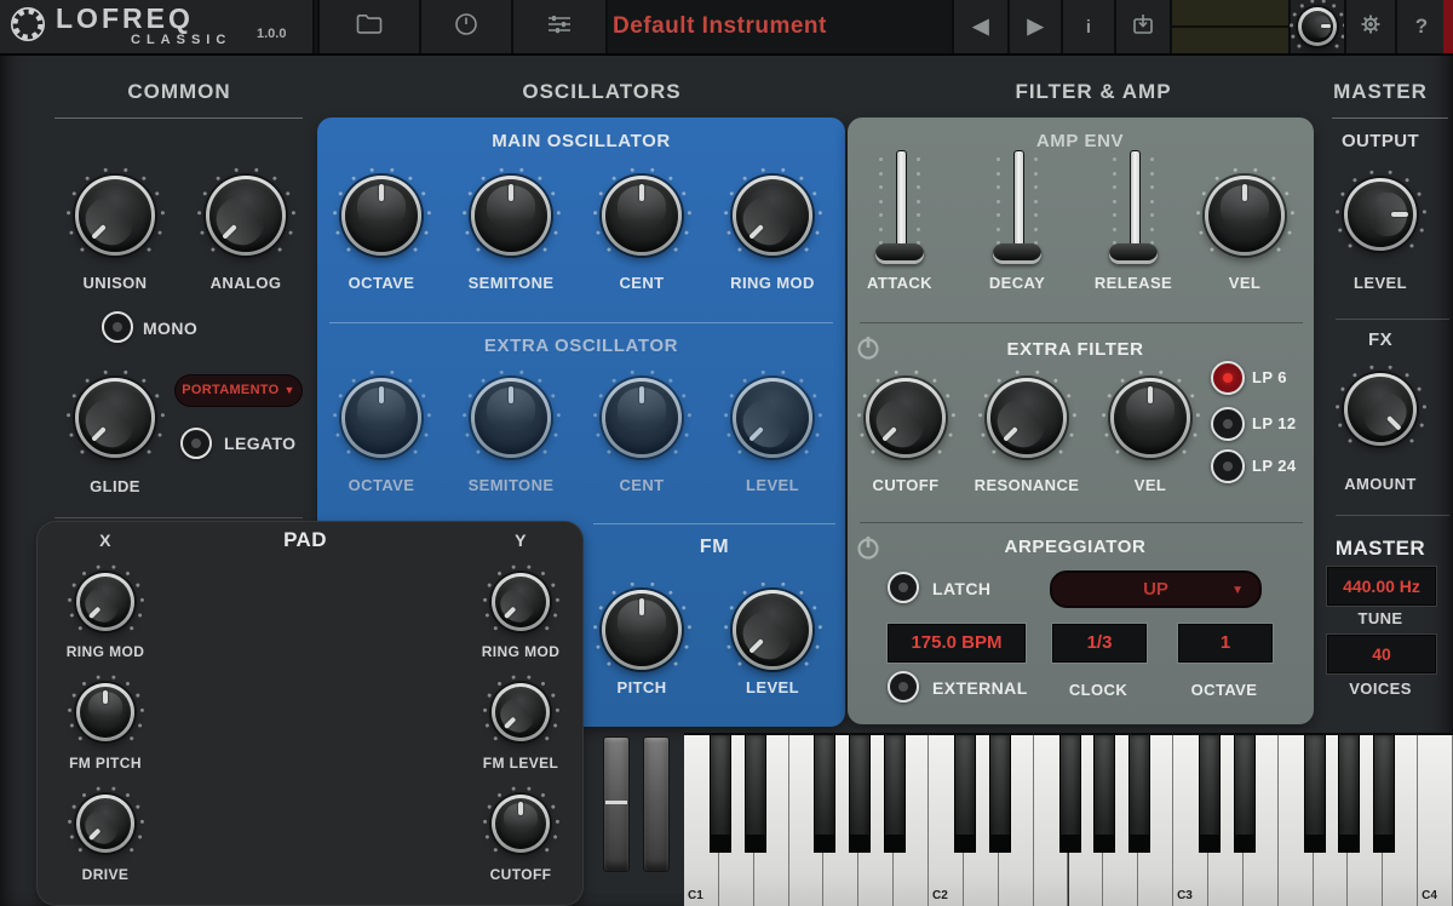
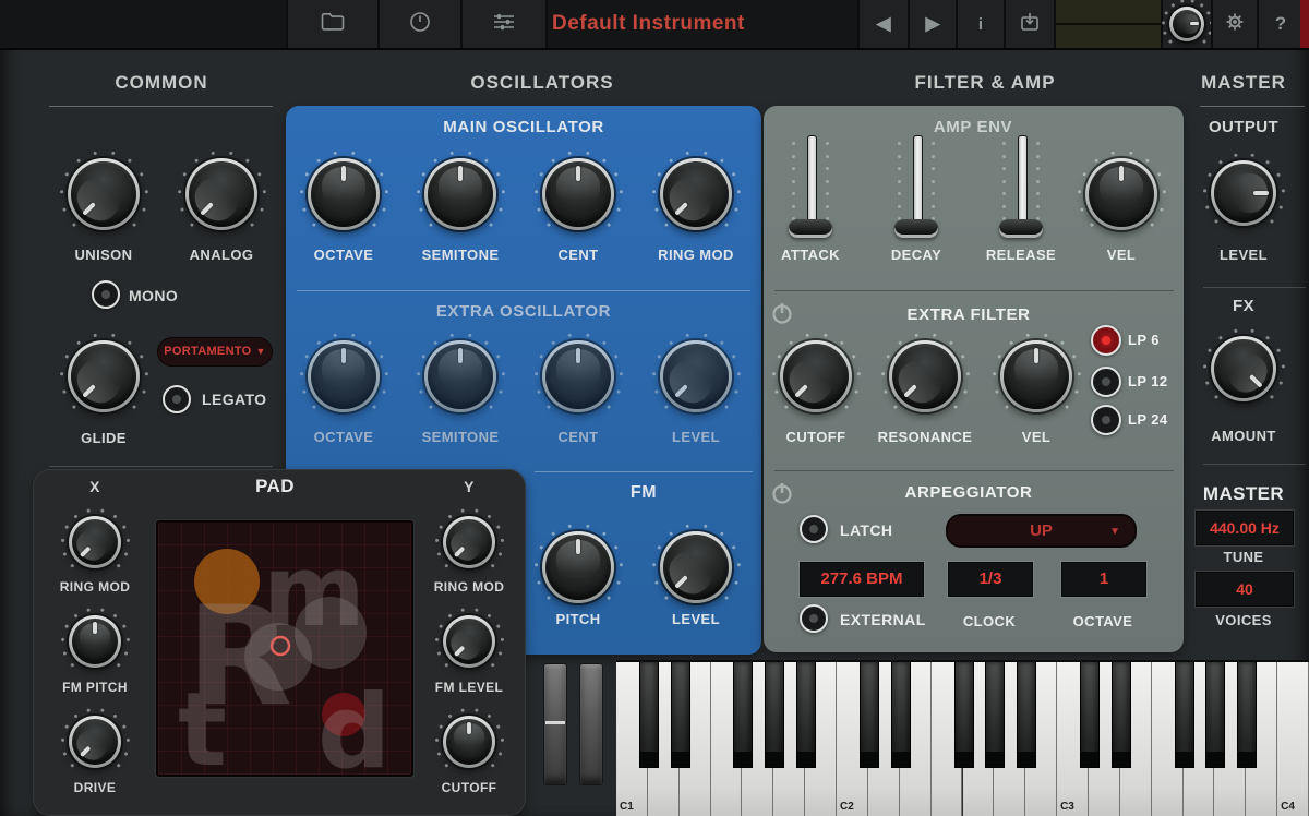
- LOFREQ
- CLASSIC
- 1.0.0
  Default Instrument
  ◀
  ▶
  i
  ?
  COMMON
  OSCILLATORS
  FILTER & AMP
  MASTER
  UNISON
  ANALOG
  MONO
  PORTAMENTO ▼
  LEGATO
  GLIDE
  MAIN OSCILLATOR
  OCTAVE
  SEMITONE
  CENT
  RING MOD
  EXTRA OSCILLATOR
  OCTAVE
  SEMITONE
  CENT
  LEVEL
  FM
  PITCH
  LEVEL
  AMP ENV
  ATTACK
  DECAY
  RELEASE
  VEL
  EXTRA FILTER
  CUTOFF
  RESONANCE
  VEL
  LP 6
  LP 12
  LP 24
  ARPEGGIATOR
  LATCH
  UP
  ▼
- 175.0 BPM
+ 277.6 BPM
  1/3
  1
  EXTERNAL
  CLOCK
  OCTAVE
  OUTPUT
  LEVEL
  FX
  AMOUNT
  MASTER
  440.00 Hz
  TUNE
  40
  VOICES
  X
  PAD
  Y
  RING MOD
  FM PITCH
  DRIVE
+ R
+ m
+ t
+ d
  RING MOD
  FM LEVEL
  CUTOFF
  C1
  C2
  C3
  C4
